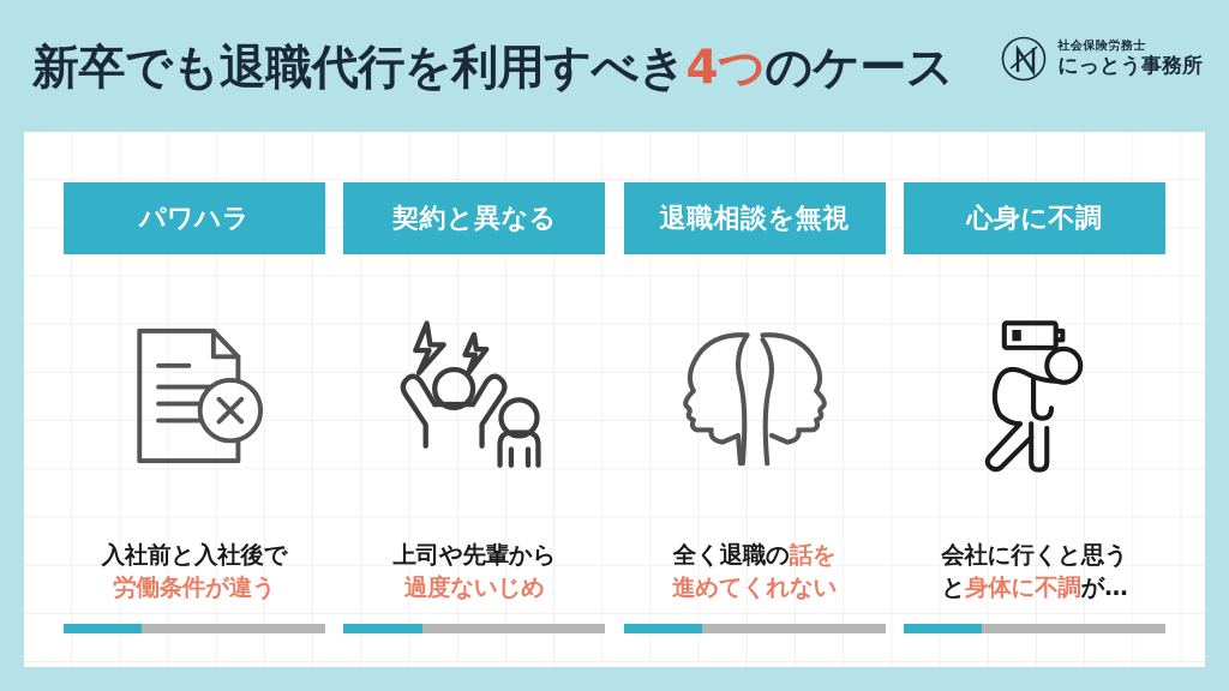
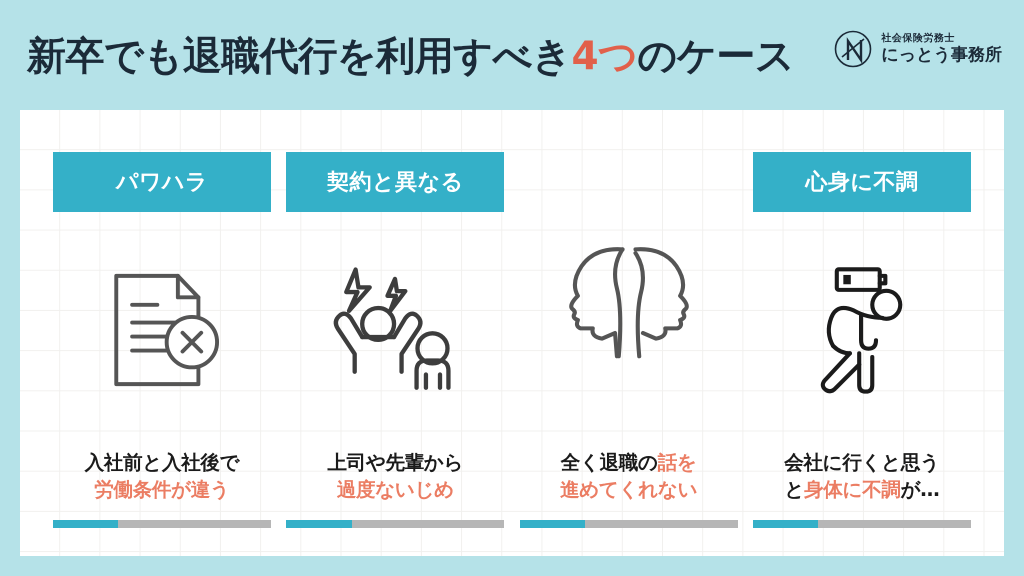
  新卒でも退職代行を利用すべき4つのケース
  社会保険労務士
  にっとう事務所
  パワハラ
  入社前と入社後で
  労働条件が違う
  契約と異なる
  上司や先輩から
  過度ないじめ
- 退職相談を無視
  全く退職の話を
  進めてくれない
  心身に不調
  会社に行くと思う
  と身体に不調が…
